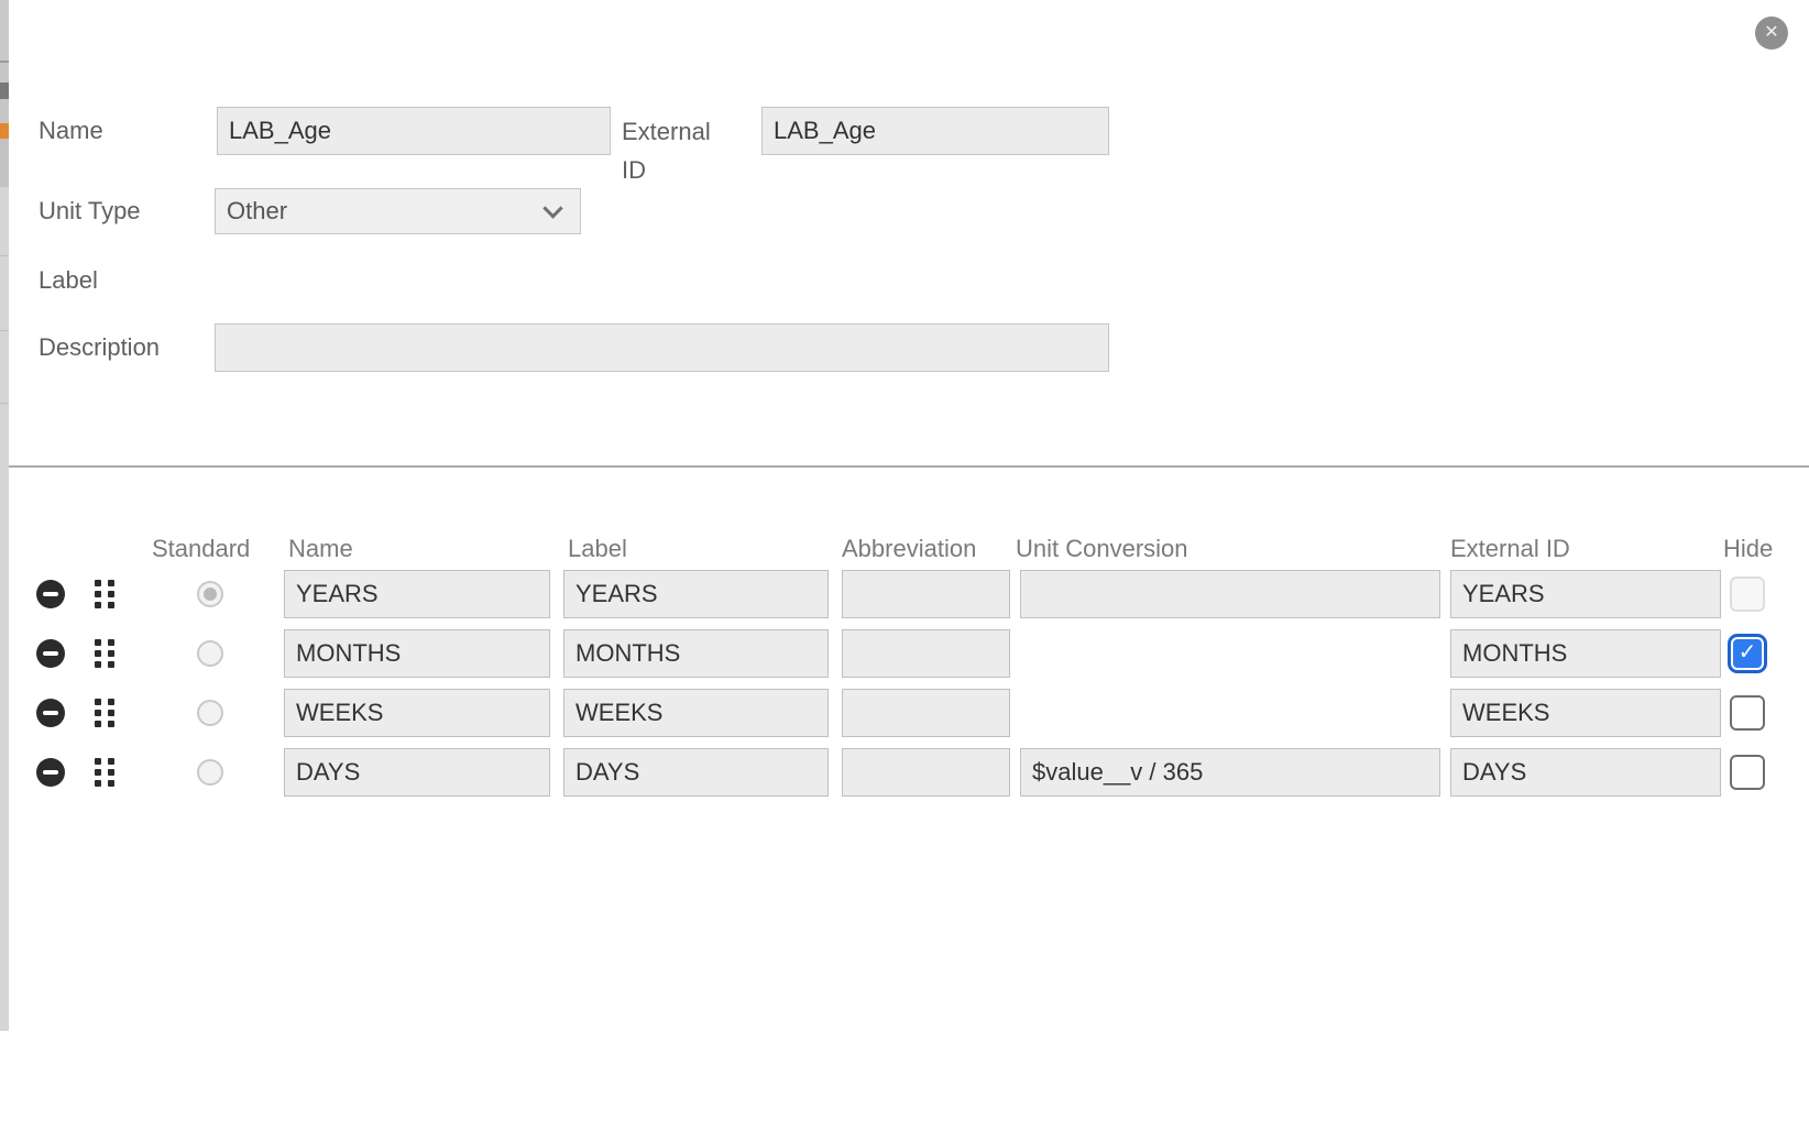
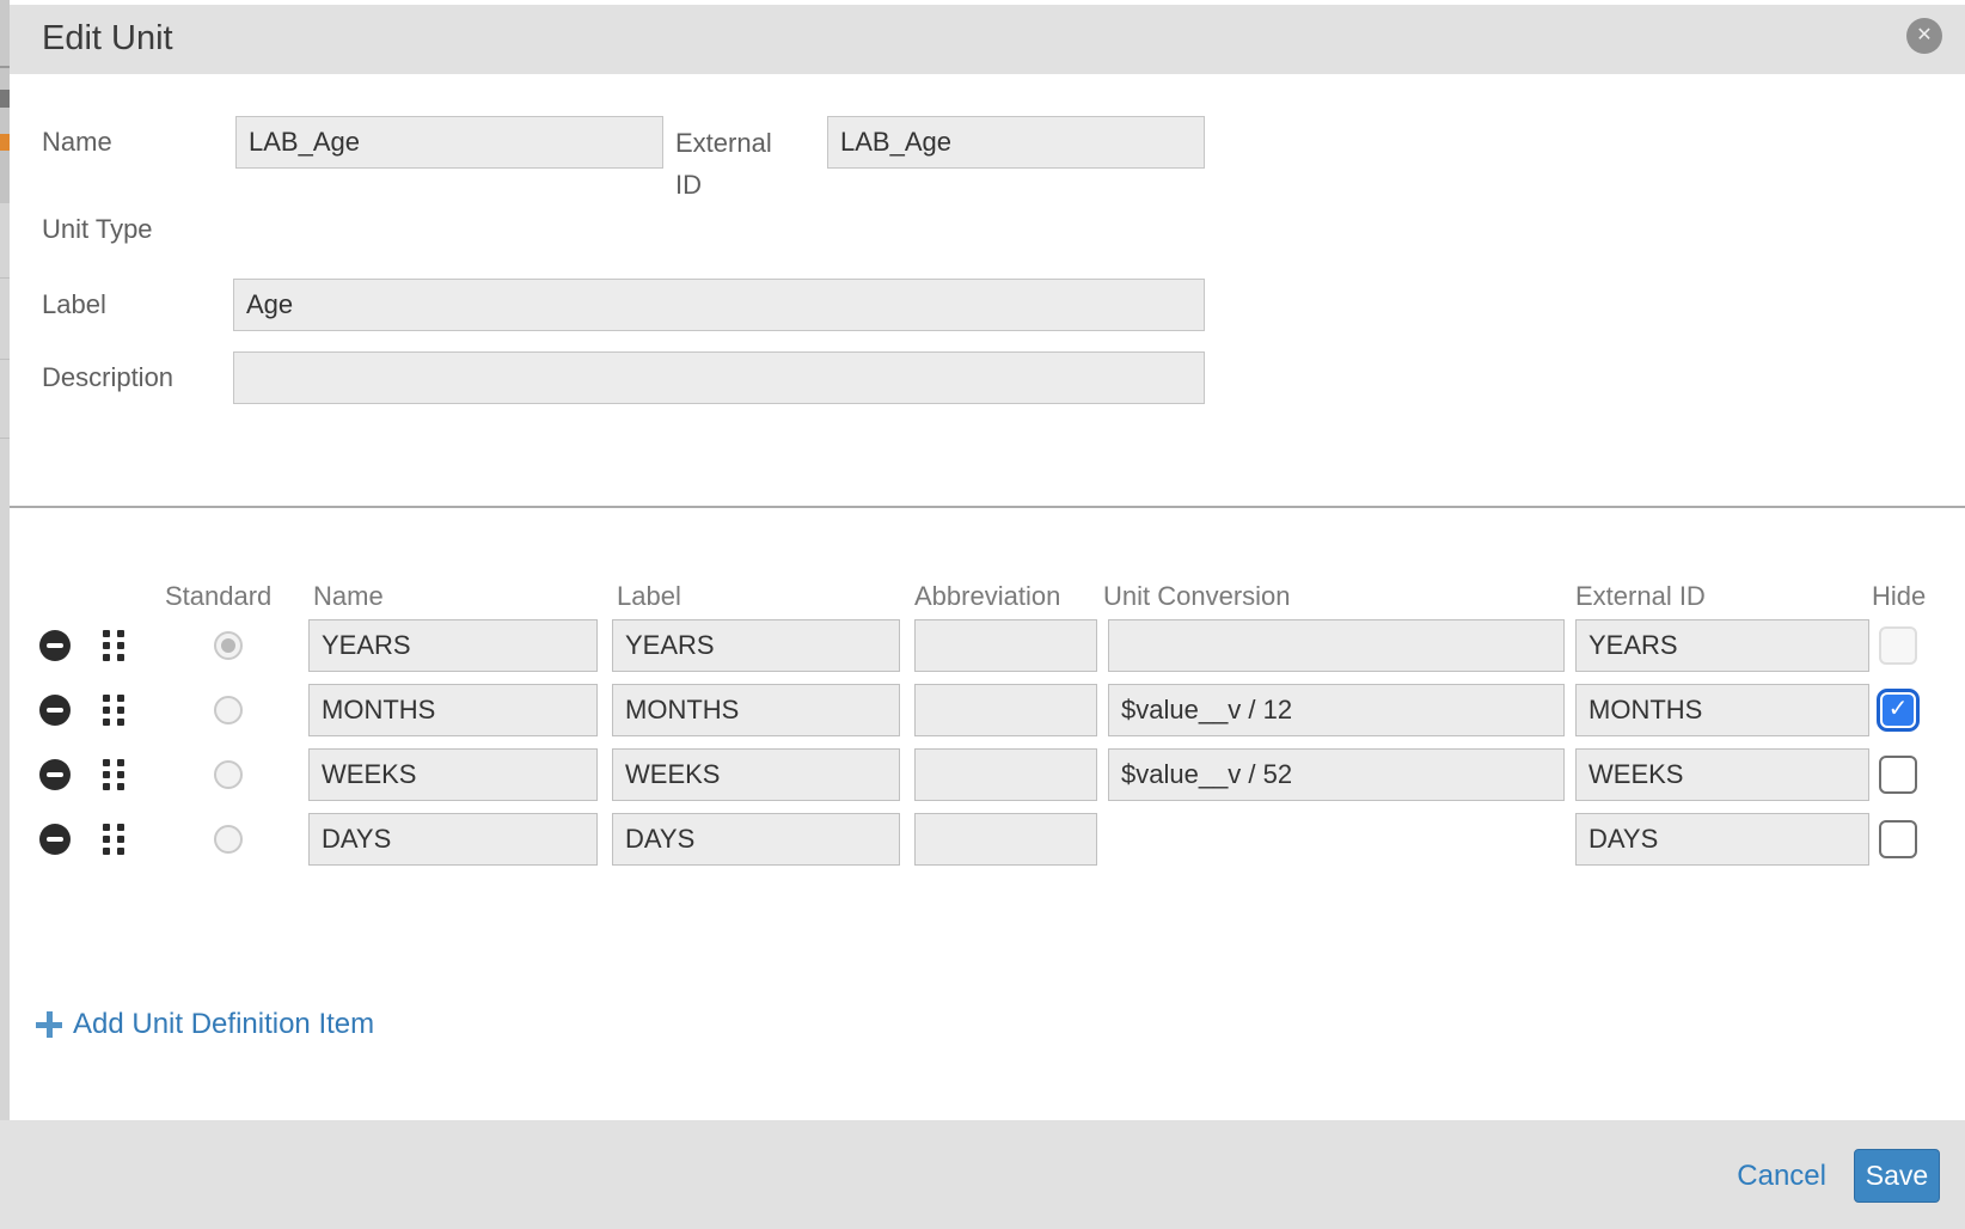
+ Edit Unit
  ✕
  Name
  LAB_Age
  External ID
  LAB_Age
  Unit Type
- Other
  Label
+ Age
  Description
  Standard
  Name
  Label
  Abbreviation
  Unit Conversion
  External ID
  Hide
  YEARS
  YEARS
  YEARS
  MONTHS
  MONTHS
+ $value__v / 12
  MONTHS
  ✓
  WEEKS
  WEEKS
+ $value__v / 52
  WEEKS
  DAYS
  DAYS
- $value__v / 365
  DAYS
+ Add Unit Definition Item
+ Cancel
+ Save
